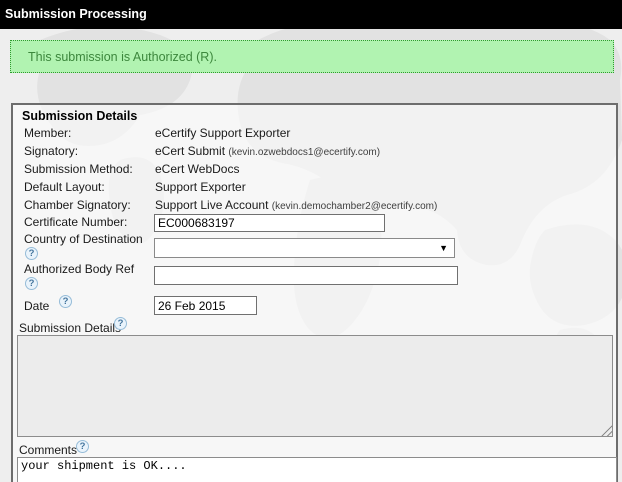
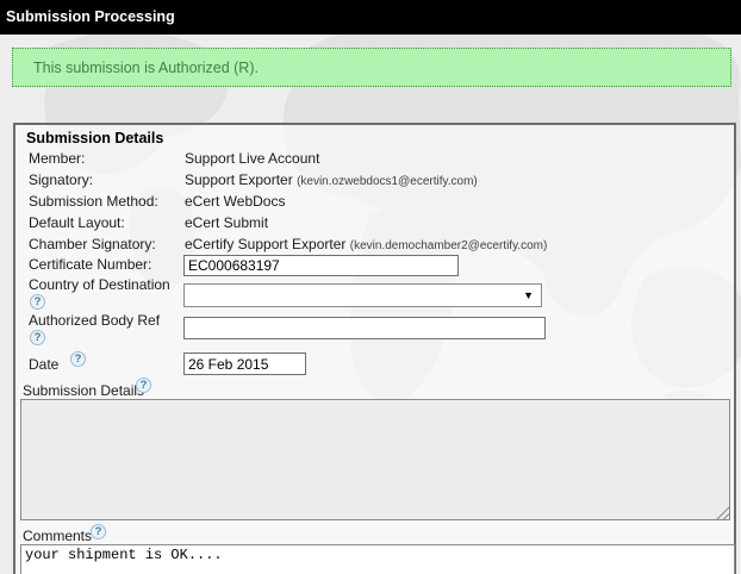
  Submission Processing
  This submission is Authorized (R).
  Submission Details
- Member: eCertify Support Exporter
+ Member: Support Live Account
- Signatory: eCert Submit (kevin.ozwebdocs1@ecertify.com)
+ Signatory: Support Exporter (kevin.ozwebdocs1@ecertify.com)
  Submission Method: eCert WebDocs
- Default Layout: Support Exporter
+ Default Layout: eCert Submit
- Chamber Signatory: Support Live Account (kevin.demochamber2@ecertify.com)
+ Chamber Signatory: eCertify Support Exporter (kevin.demochamber2@ecertify.com)
  Certificate Number:
  EC000683197
  Country of Destination
  ?
  ▼
  Authorized Body Ref
  ?
  Date
  ?
  26 Feb 2015
  Submission Detail
  ?
  Comments
  ?
  your shipment is OK....
